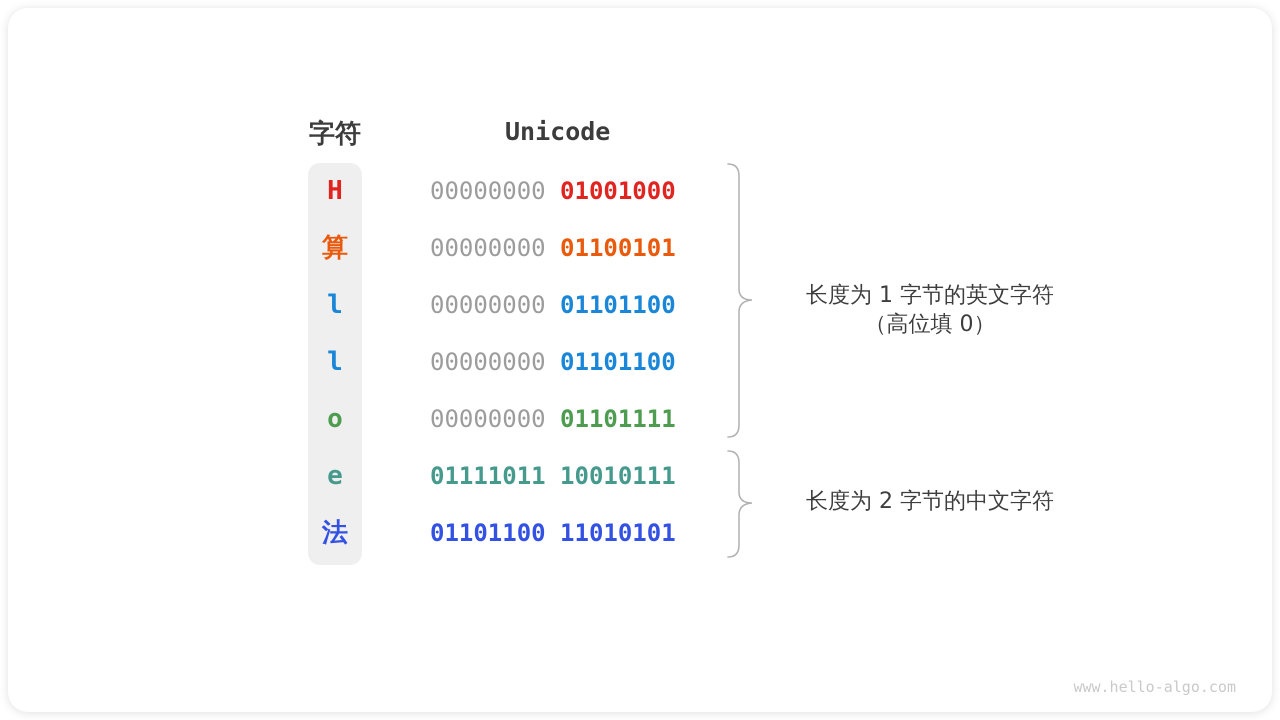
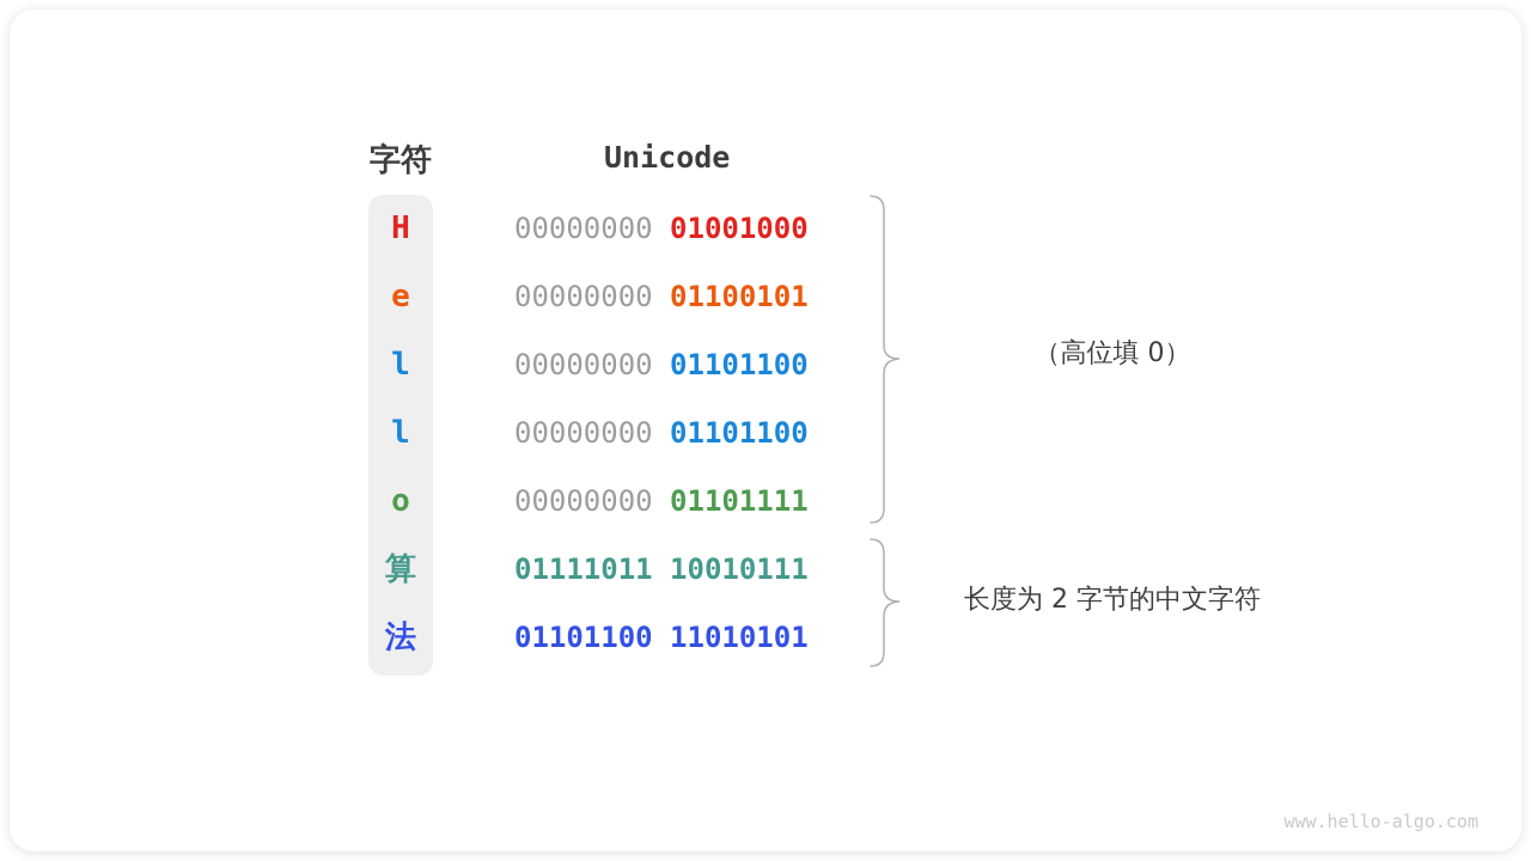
  字符
  Unicode
  H
  00000000 01001000
- 算
+ e
  00000000 01100101
  l
  00000000 01101100
  l
  00000000 01101100
  o
  00000000 01101111
- e
+ 算
  01111011 10010111
  法
  01101100 11010101
- 长度为 1 字节的英文字符
  （高位填 0）
  长度为 2 字节的中文字符
  www.hello-algo.com
